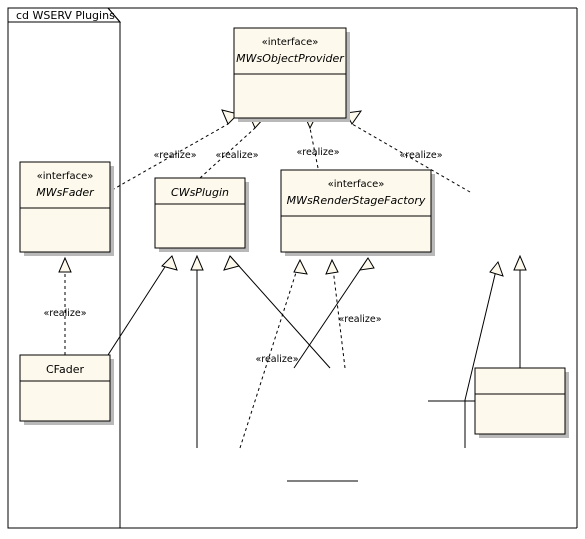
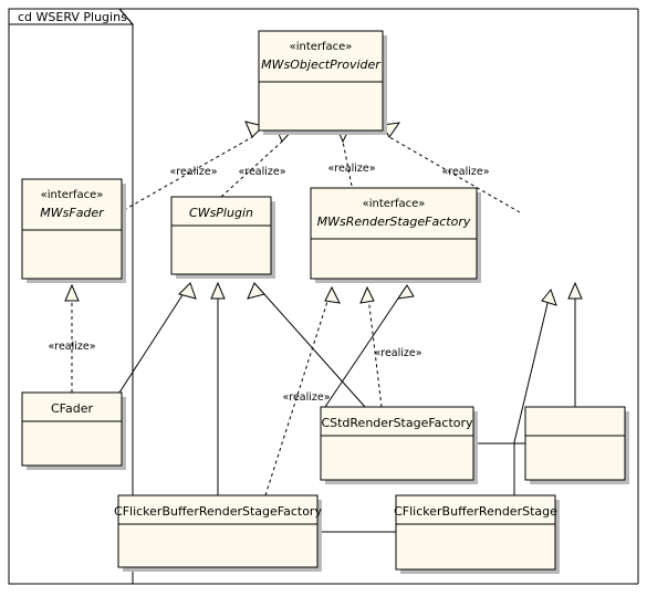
  cd WSERV Plugins
  «interface»
  MWsObjectProvider
  «interface»
  MWsFader
  CWsPlugin
  «interface»
  MWsRenderStageFactory
  CFader
+ CStdRenderStageFactory
+ CFlickerBufferRenderStageFactory
+ CFlickerBufferRenderStage
  «realize»
  «realize»
  «realize»
  «realize»
  «realize»
  «realize»
  «realize»
